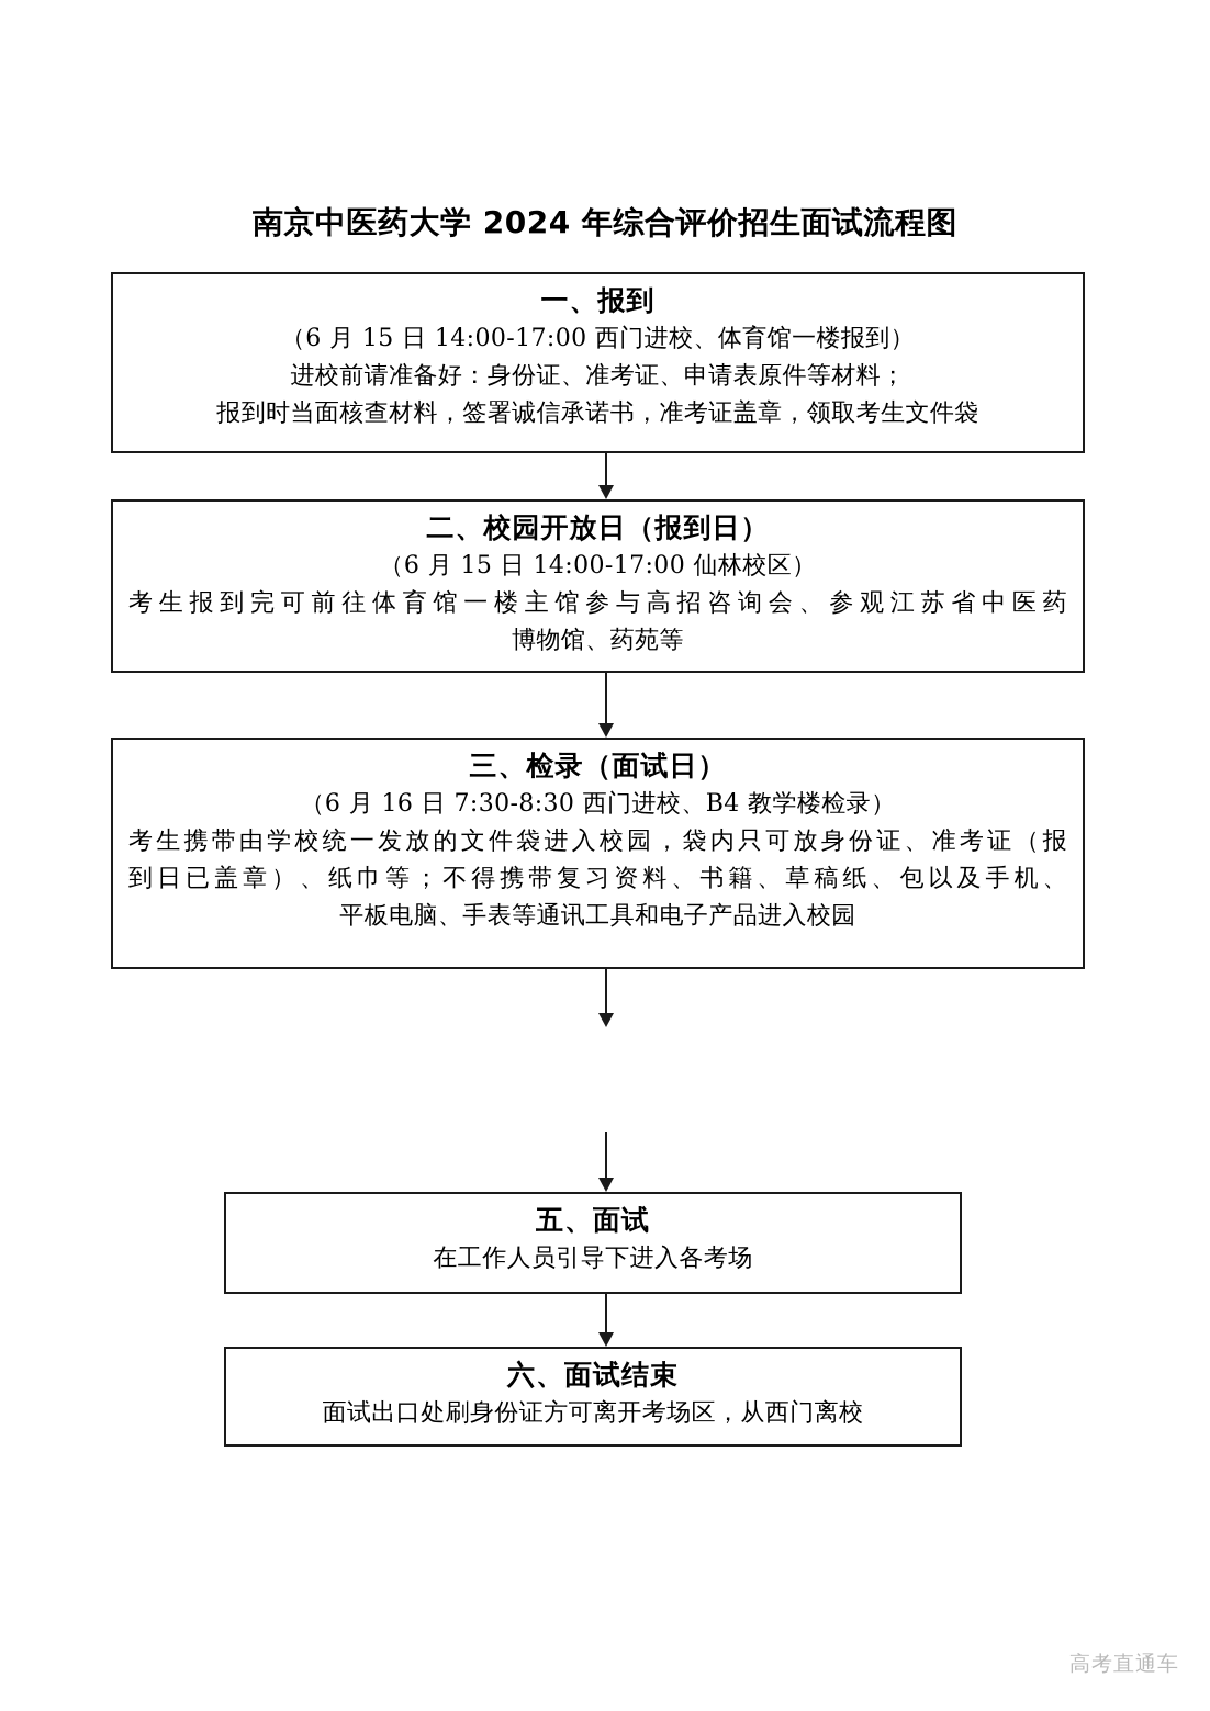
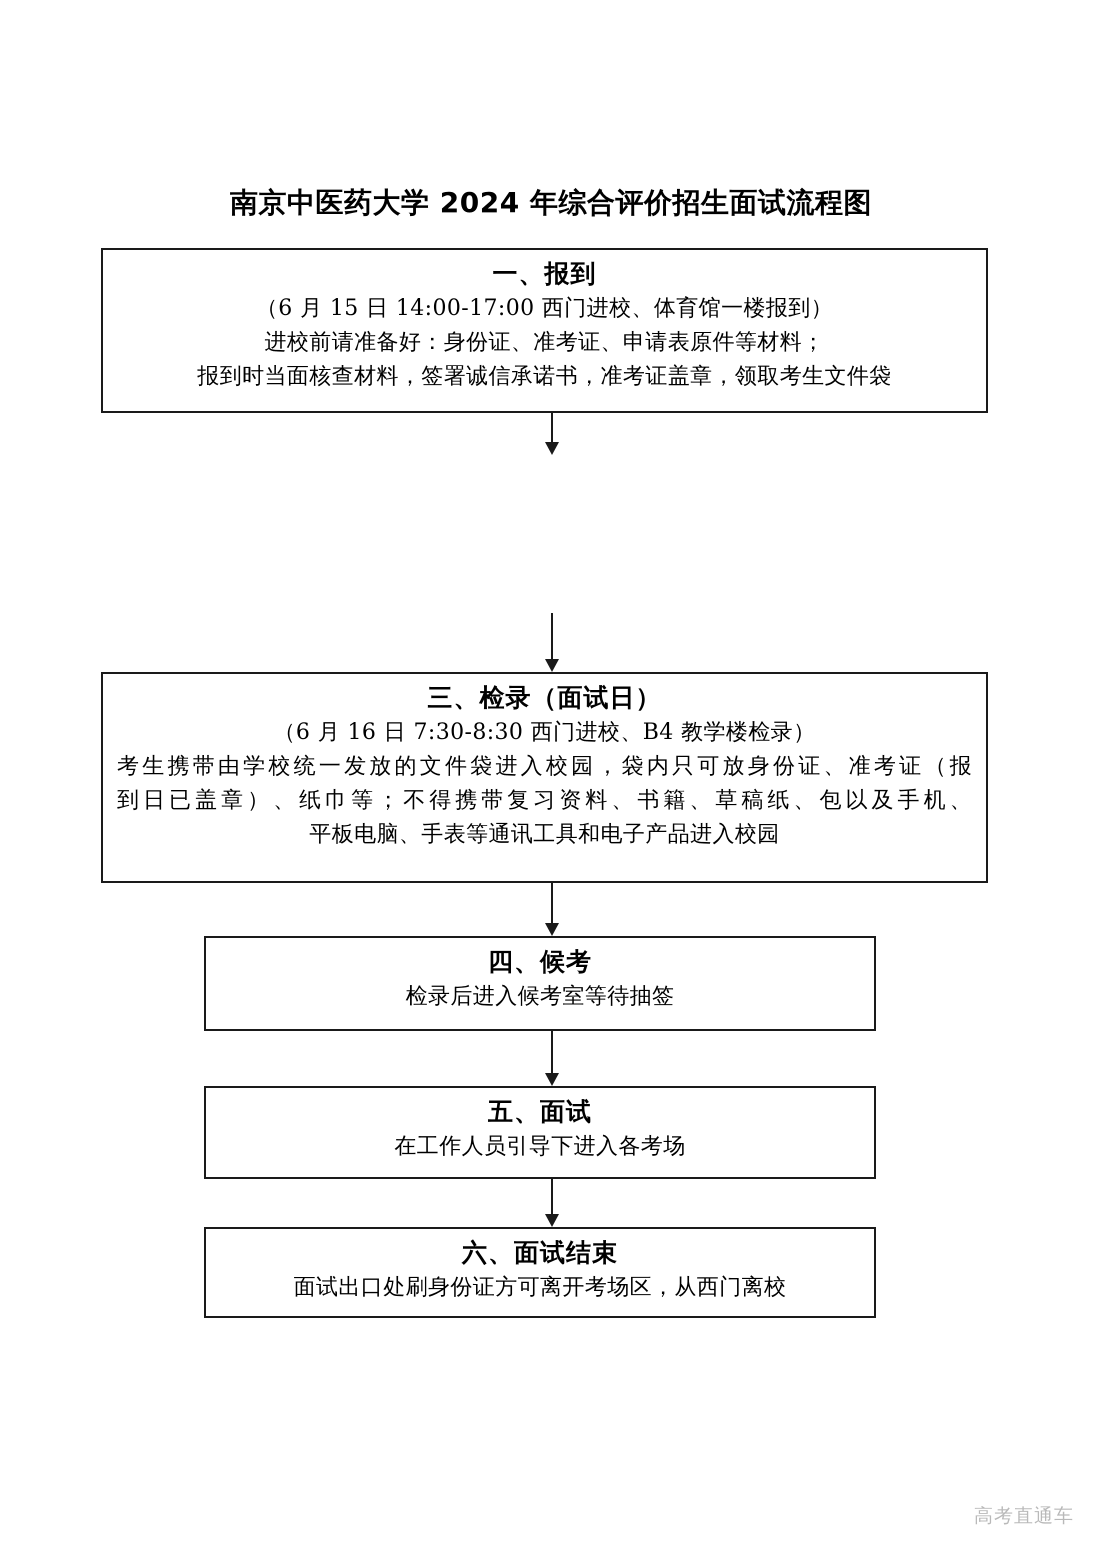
  南京中医药大学 2024 年综合评价招生面试流程图
  一、报到
  （6 月 15 日 14:00-17:00 西门进校、体育馆一楼报到）
  进校前请准备好：身份证、准考证、申请表原件等材料；
  报到时当面核查材料，签署诚信承诺书，准考证盖章，领取考生文件袋
- 二、校园开放日（报到日）
- （6 月 15 日 14:00-17:00 仙林校区）
- 考生报到完可前往体育馆一楼主馆参与高招咨询会、参观江苏省中医药
- 博物馆、药苑等
  三、检录（面试日）
  （6 月 16 日 7:30-8:30 西门进校、B4 教学楼检录）
  考生携带由学校统一发放的文件袋进入校园，袋内只可放身份证、准考证（报
  到日已盖章）、纸巾等；不得携带复习资料、书籍、草稿纸、包以及手机、
  平板电脑、手表等通讯工具和电子产品进入校园
+ 四、候考
+ 检录后进入候考室等待抽签
  五、面试
  在工作人员引导下进入各考场
  六、面试结束
  面试出口处刷身份证方可离开考场区，从西门离校
  高考直通车
